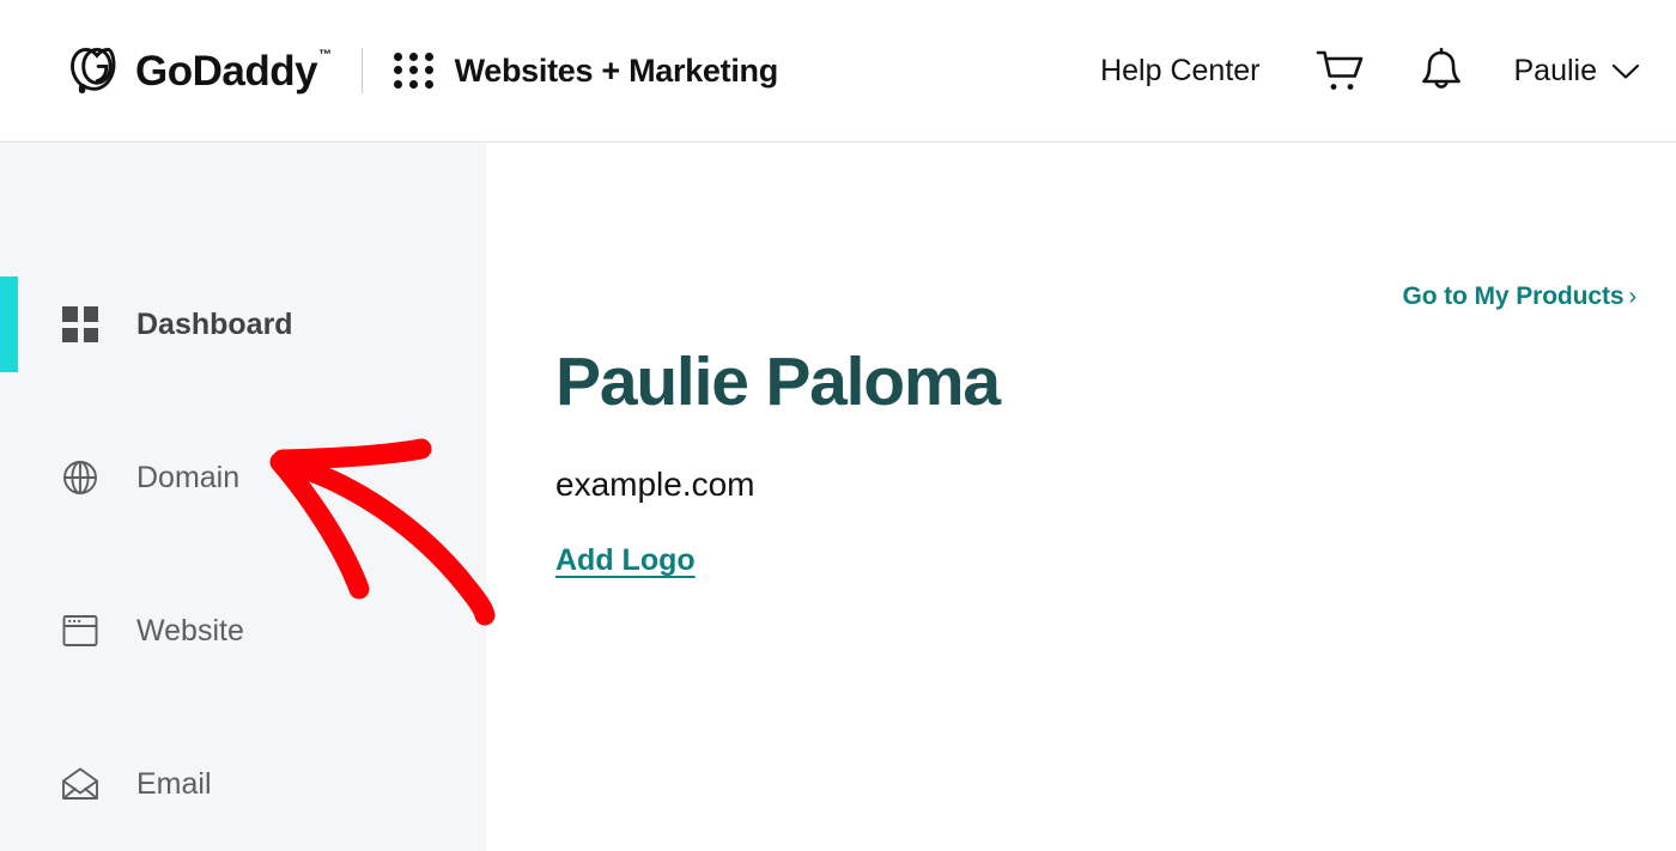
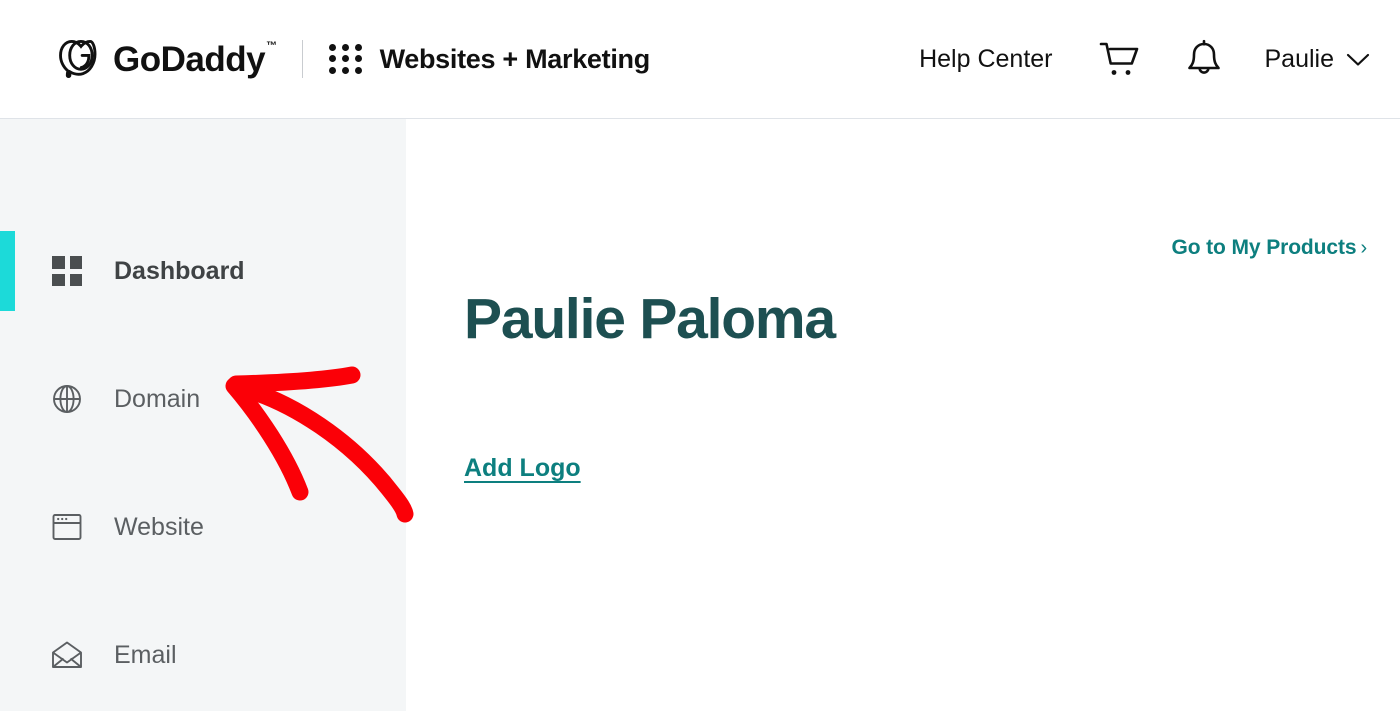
  GoDaddy™
  Websites + Marketing
  Help Center
  Paulie
  Dashboard
  Domain
  Website
  Email
  Go to My Products ›
  Paulie Paloma
- example.com
  Add Logo
